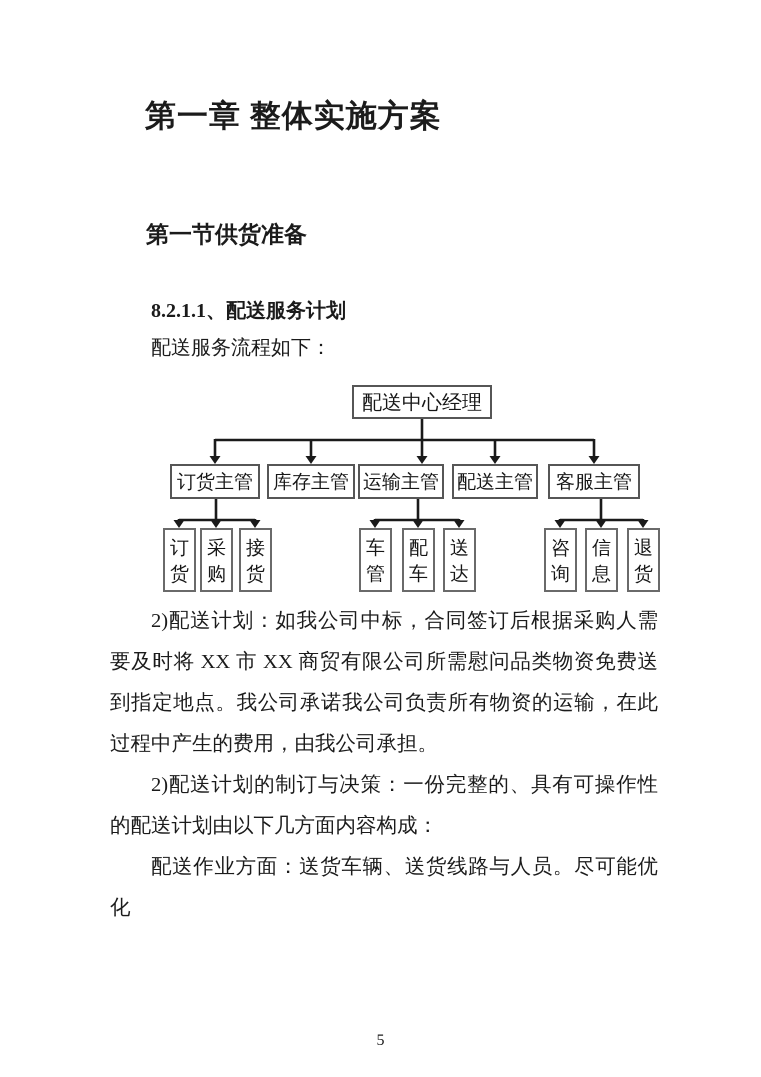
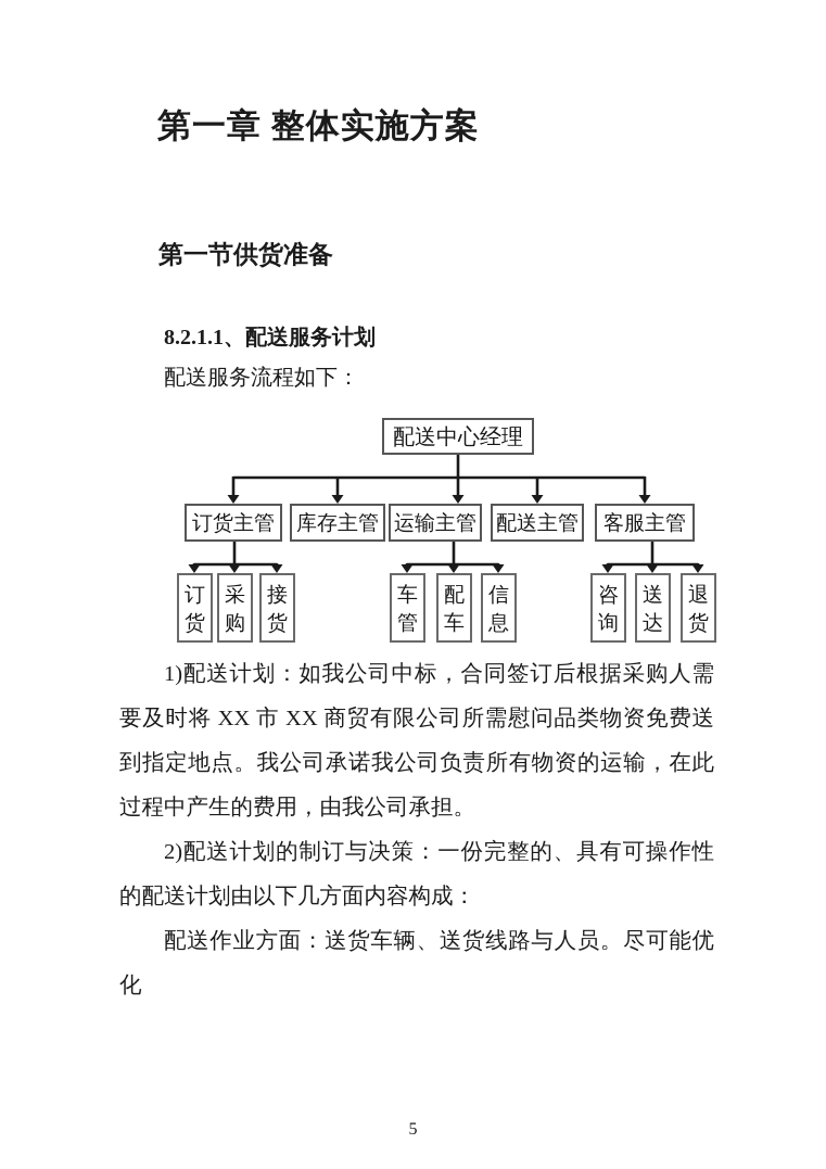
  第一章 整体实施方案
  第一节供货准备
  8.2.1.1、配送服务计划
  配送服务流程如下：
  配送中心经理
  订货主管
  库存主管
  运输主管
  配送主管
  客服主管
  订货
  采购
  接货
  车管
  配车
- 送达
+ 信息
  咨询
- 信息
+ 送达
  退货
- 2)配送计划：如我公司中标，合同签订后根据采购人需要及时将 XX 市 XX 商贸有限公司所需慰问品类物资免费送到指定地点。我公司承诺我公司负责所有物资的运输，在此过程中产生的费用，由我公司承担。
+ 1)配送计划：如我公司中标，合同签订后根据采购人需要及时将 XX 市 XX 商贸有限公司所需慰问品类物资免费送到指定地点。我公司承诺我公司负责所有物资的运输，在此过程中产生的费用，由我公司承担。
  2)配送计划的制订与决策：一份完整的、具有可操作性的配送计划由以下几方面内容构成：
  配送作业方面：送货车辆、送货线路与人员。尽可能优化
  5
